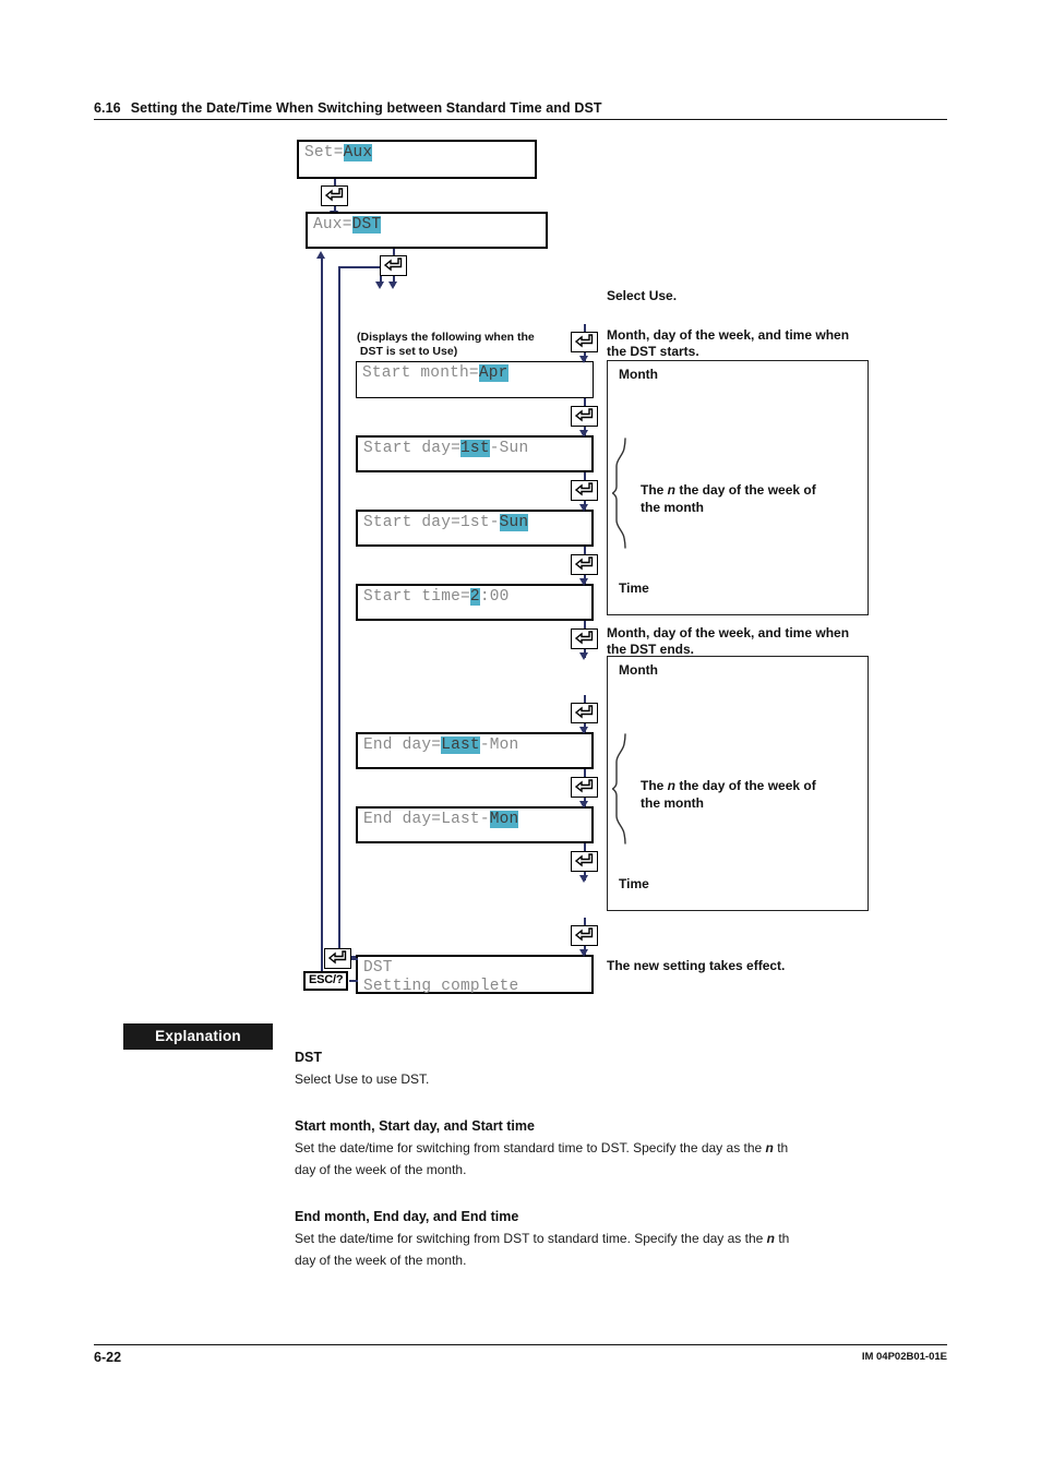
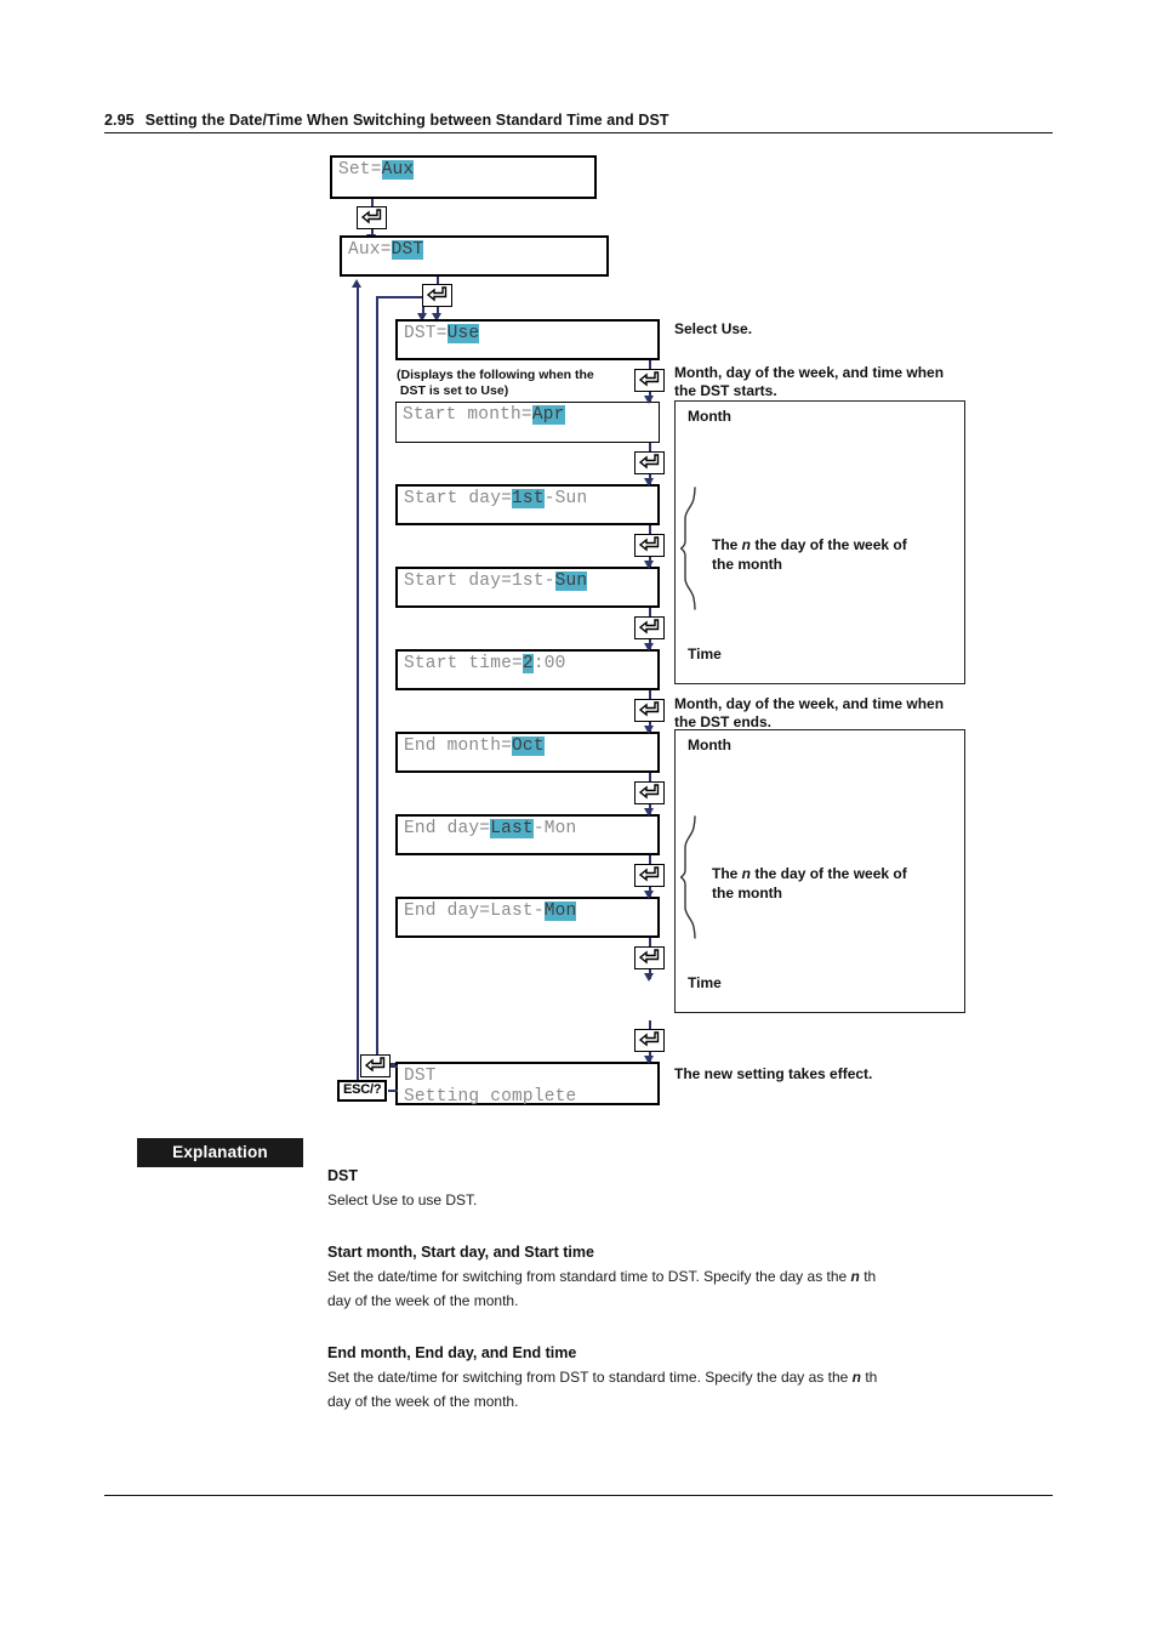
- 6.16 Setting the Date/Time When Switching between Standard Time and DST
+ 2.95 Setting the Date/Time When Switching between Standard Time and DST
  Set=Aux
  Aux=DST
+ DST=Use
  (Displays the following when the
  DST is set to Use)
  Start month=Apr
  Start day=1st-Sun
  Start day=1st-Sun
  Start time=2:00
+ End month=Oct
  End day=Last-Mon
  End day=Last-Mon
  DST
  Setting complete
  ESC/?
  Select Use.
  Month, day of the week, and time when
  the DST starts.
  Month, day of the week, and time when
  the DST ends.
  The new setting takes effect.
  Month
  The n the day of the week of
  the month
  Time
  Month
  The n the day of the week of
  the month
  Time
  Explanation
  DST
  Select Use to use DST.
  Start month, Start day, and Start time
  Set the date/time for switching from standard time to DST. Specify the day as the n th
  day of the week of the month.
  End month, End day, and End time
  Set the date/time for switching from DST to standard time. Specify the day as the n th
  day of the week of the month.
- 6-22
- IM 04P02B01-01E
